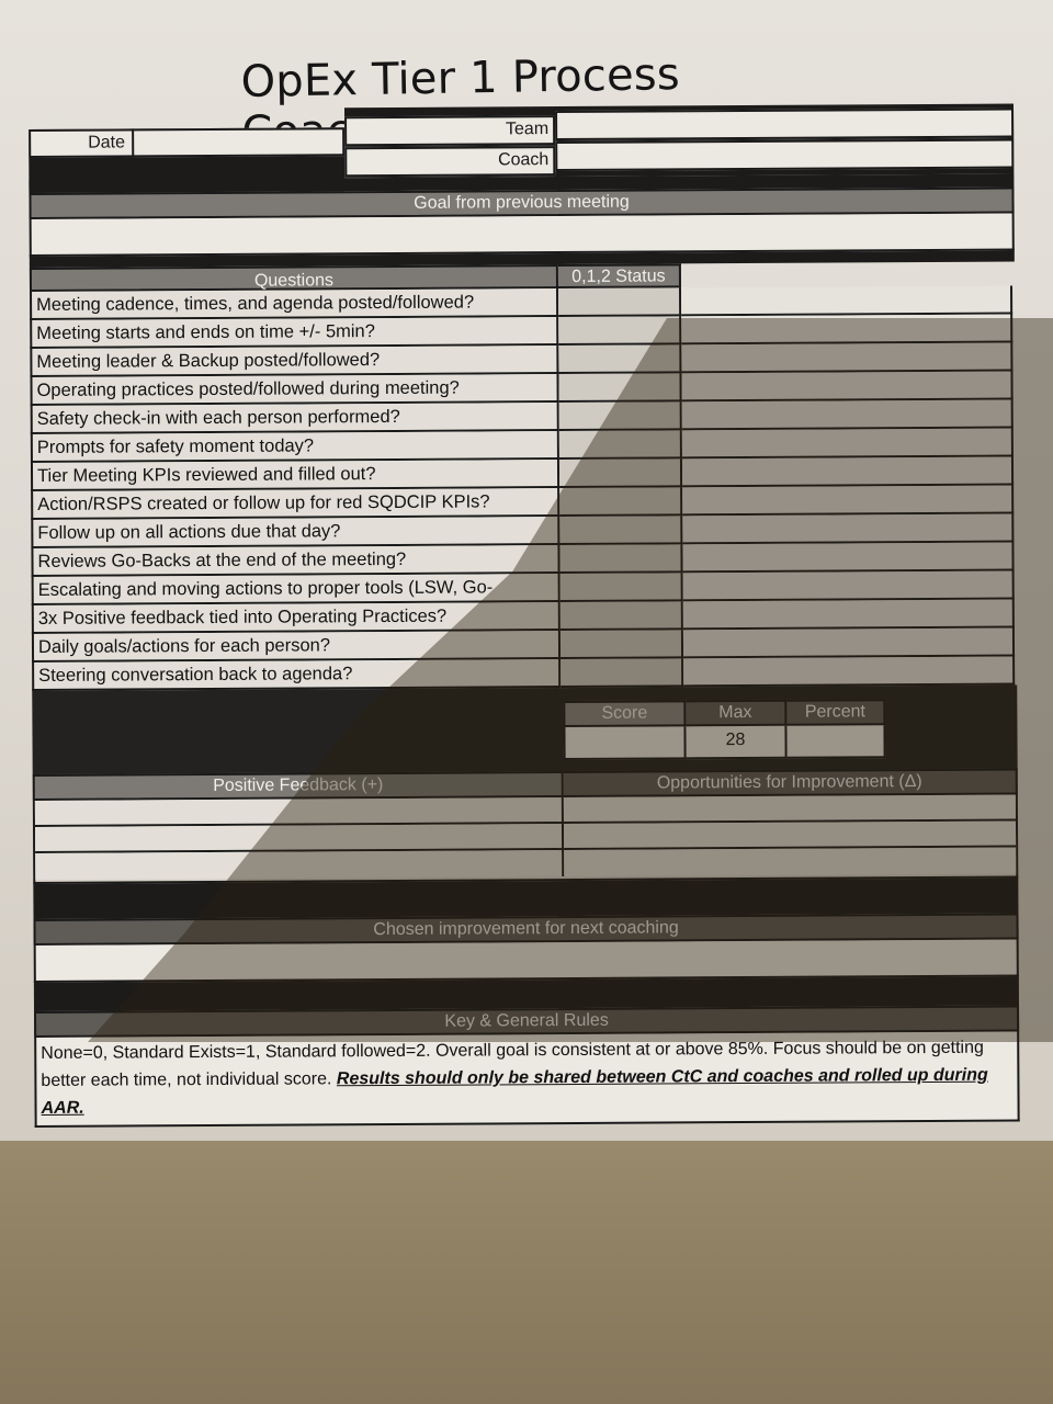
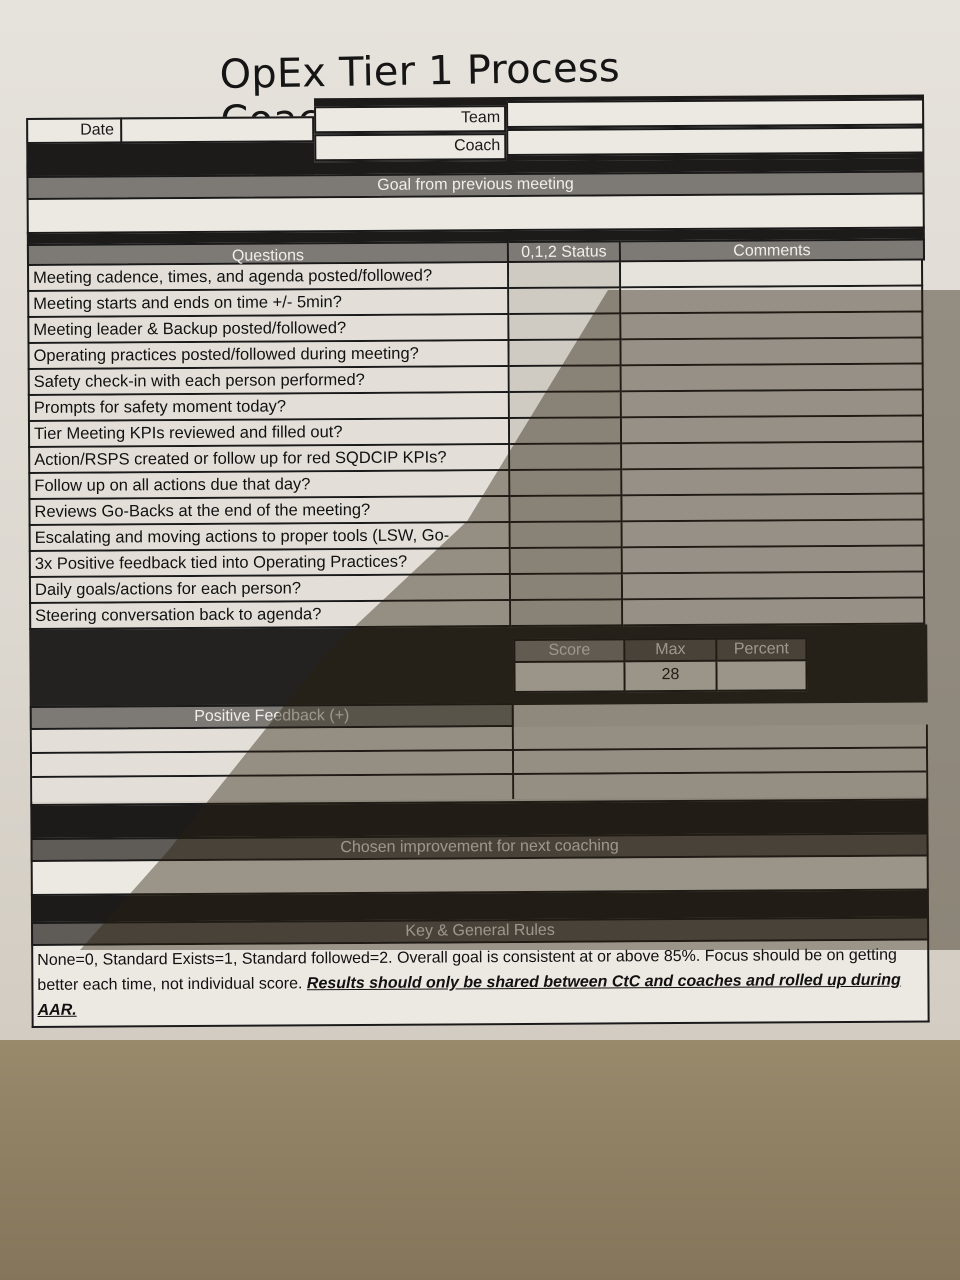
  Date
  Team
  Coach
  Goal from previous meeting
  Questions
  0,1,2 Status
+ Comments
  Meeting cadence, times, and agenda posted/followed?
  Meeting starts and ends on time +/- 5min?
  Meeting leader & Backup posted/followed?
  Operating practices posted/followed during meeting?
  Safety check-in with each person performed?
  Prompts for safety moment today?
  Tier Meeting KPIs reviewed and filled out?
  Action/RSPS created or follow up for red SQDCIP KPIs?
  Follow up on all actions due that day?
  Reviews Go-Backs at the end of the meeting?
  Escalating and moving actions to proper tools (LSW, Go-
  3x Positive feedback tied into Operating Practices?
  Daily goals/actions for each person?
  Steering conversation back to agenda?
  Score
  Max
  Percent
  28
  Positive Feedback (+)
- Opportunities for Improvement (Δ)
  Chosen improvement for next coaching
  Key & General Rules
  None=0, Standard Exists=1, Standard followed=2. Overall goal is consistent at or above 85%. Focus should be on getting better each time, not individual score. Results should only be shared between CtC and coaches and rolled up during AAR.
